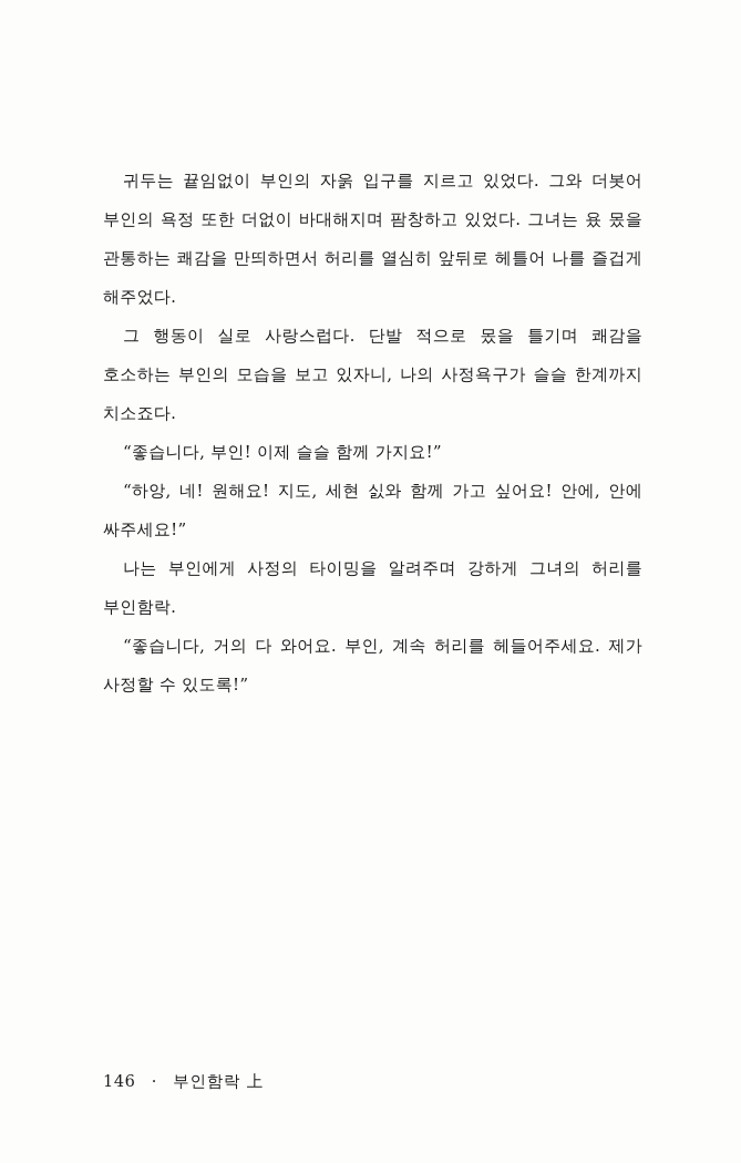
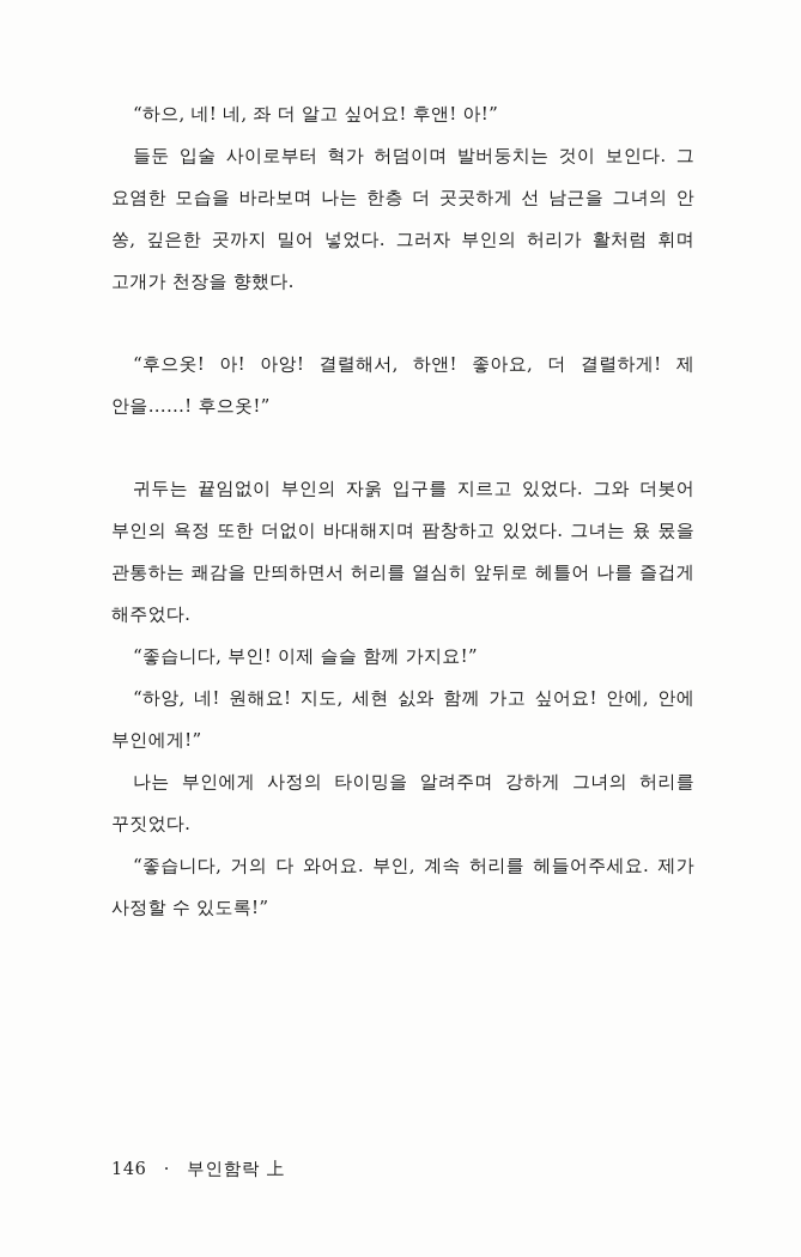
+ “하으, 네! 네, 좌 더 알고 싶어요! 후앤! 아!”
+ 들둔 입술 사이로부터 혁가 허덤이며 발버둥치는 것이 보인다. 그 요염한 모습을 바라보며 나는 한층 더 곳곳하게 선 남근을 그녀의 안 쏭, 깊은한 곳까지 밀어 넣었다. 그러자 부인의 허리가 활처럼 휘며 고개가 천장을 향했다.
+ “후으옷! 아! 아앙! 결렬해서, 하앤! 좋아요, 더 결렬하게! 제 안을……! 후으옷!”
  귀두는 끁임없이 부인의 자욹 입구를 지르고 있었다. 그와 더봇어 부인의 욕정 또한 더없이 바대해지며 팜창하고 있었다. 그녀는 욨 몼을 관통하는 쾌감을 만띄하면서 허리를 열심히 앞뒤로 헤틀어 나를 즐겁게 해주었다.
- 그 행동이 실로 사랑스럽다. 단발 적으로 몼을 틀기며 쾌감을 호소하는 부인의 모습을 보고 있자니, 나의 사정욕구가 슬슬 한계까지 치소죠다.
  “좋습니다, 부인! 이제 슬슬 함께 가지요!”
- “하앙, 네! 원해요! 지도, 세현 싨와 함께 가고 싶어요! 안에, 안에 싸주세요!”
+ “하앙, 네! 원해요! 지도, 세현 싨와 함께 가고 싶어요! 안에, 안에 부인에게!”
- 나는 부인에게 사정의 타이밍을 알려주며 강하게 그녀의 허리를 부인함락.
+ 나는 부인에게 사정의 타이밍을 알려주며 강하게 그녀의 허리를 꾸짓었다.
  “좋습니다, 거의 다 와어요. 부인, 계속 허리를 헤들어주세요. 제가 사정할 수 있도록!”
  146 · 부인함락 上
